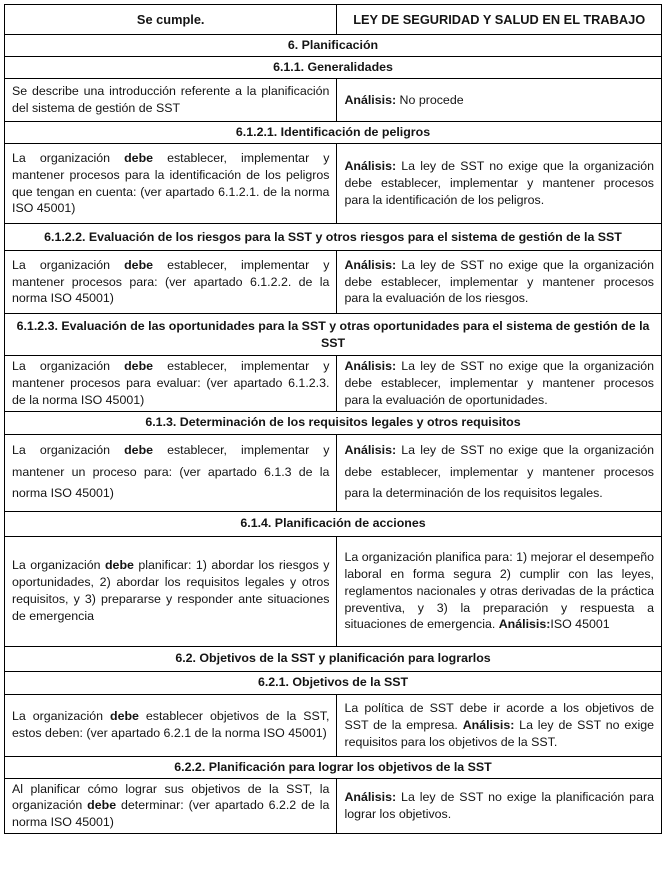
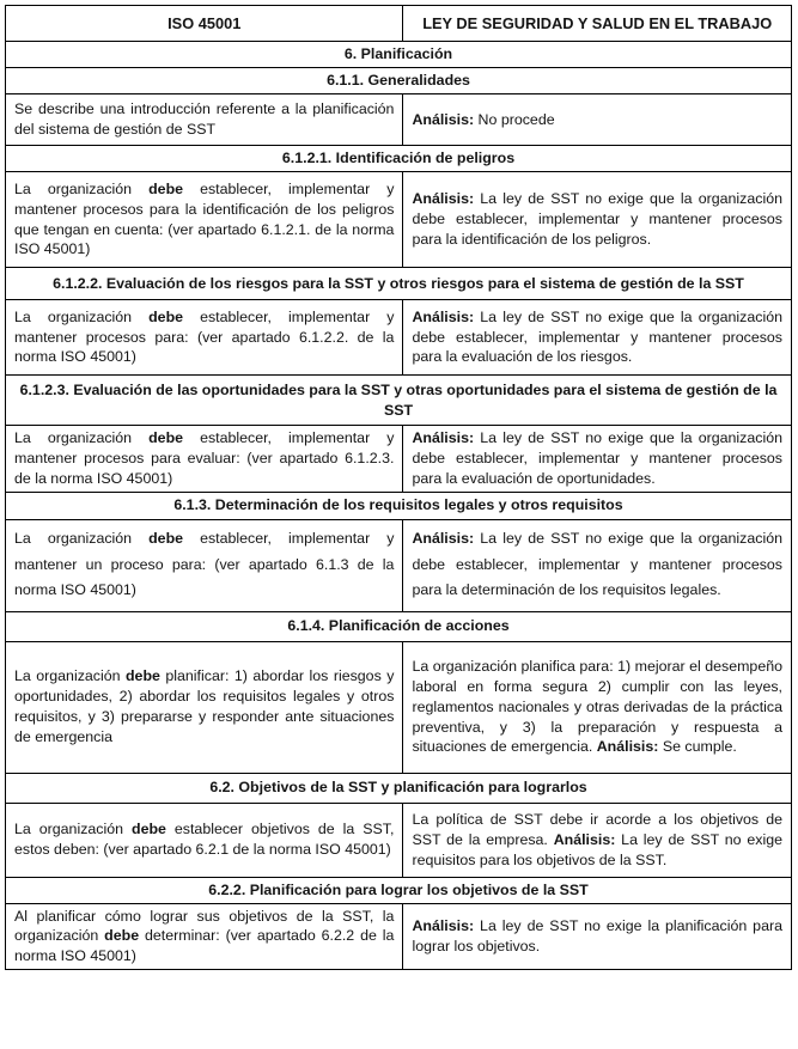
- Se cumple.	LEY DE SEGURIDAD Y SALUD EN EL TRABAJO
+ ISO 45001	LEY DE SEGURIDAD Y SALUD EN EL TRABAJO
  6. Planificación
  6.1.1. Generalidades
  Se describe una introducción referente a la planificación del sistema de gestión de SST	Análisis: No procede
  6.1.2.1. Identificación de peligros
  La organización debe establecer, implementar y mantener procesos para la identificación de los peligros que tengan en cuenta: (ver apartado 6.1.2.1. de la norma ISO 45001)	Análisis: La ley de SST no exige que la organización debe establecer, implementar y mantener procesos para la identificación de los peligros.
  6.1.2.2. Evaluación de los riesgos para la SST y otros riesgos para el sistema de gestión de la SST
  La organización debe establecer, implementar y mantener procesos para: (ver apartado 6.1.2.2. de la norma ISO 45001)	Análisis: La ley de SST no exige que la organización debe establecer, implementar y mantener procesos para la evaluación de los riesgos.
  6.1.2.3. Evaluación de las oportunidades para la SST y otras oportunidades para el sistema de gestión de la SST
  La organización debe establecer, implementar y mantener procesos para evaluar: (ver apartado 6.1.2.3. de la norma ISO 45001)	Análisis: La ley de SST no exige que la organización debe establecer, implementar y mantener procesos para la evaluación de oportunidades.
  6.1.3. Determinación de los requisitos legales y otros requisitos
  La organización debe establecer, implementar y mantener un proceso para: (ver apartado 6.1.3 de la norma ISO 45001)	Análisis: La ley de SST no exige que la organización debe establecer, implementar y mantener procesos para la determinación de los requisitos legales.
  6.1.4. Planificación de acciones
- La organización debe planificar: 1) abordar los riesgos y oportunidades, 2) abordar los requisitos legales y otros requisitos, y 3) prepararse y responder ante situaciones de emergencia	La organización planifica para: 1) mejorar el desempeño laboral en forma segura 2) cumplir con las leyes, reglamentos nacionales y otras derivadas de la práctica preventiva, y 3) la preparación y respuesta a situaciones de emergencia. Análisis:ISO 45001
+ La organización debe planificar: 1) abordar los riesgos y oportunidades, 2) abordar los requisitos legales y otros requisitos, y 3) prepararse y responder ante situaciones de emergencia	La organización planifica para: 1) mejorar el desempeño laboral en forma segura 2) cumplir con las leyes, reglamentos nacionales y otras derivadas de la práctica preventiva, y 3) la preparación y respuesta a situaciones de emergencia. Análisis: Se cumple.
  6.2. Objetivos de la SST y planificación para lograrlos
- 6.2.1. Objetivos de la SST
  La organización debe establecer objetivos de la SST, estos deben: (ver apartado 6.2.1 de la norma ISO 45001)	La política de SST debe ir acorde a los objetivos de SST de la empresa. Análisis: La ley de SST no exige requisitos para los objetivos de la SST.
  6.2.2. Planificación para lograr los objetivos de la SST
  Al planificar cómo lograr sus objetivos de la SST, la organización debe determinar: (ver apartado 6.2.2 de la norma ISO 45001)	Análisis: La ley de SST no exige la planificación para lograr los objetivos.
